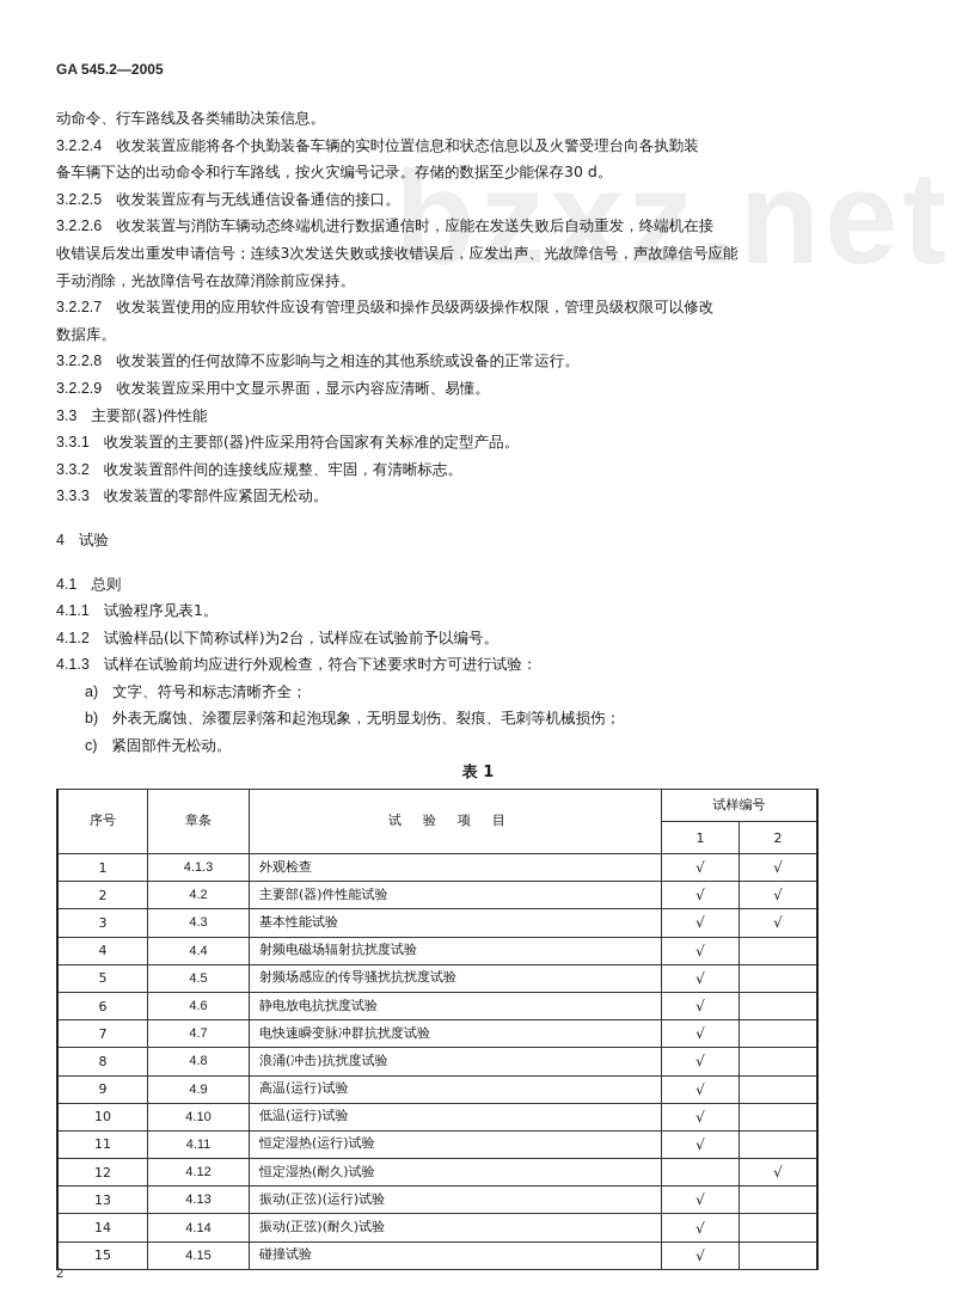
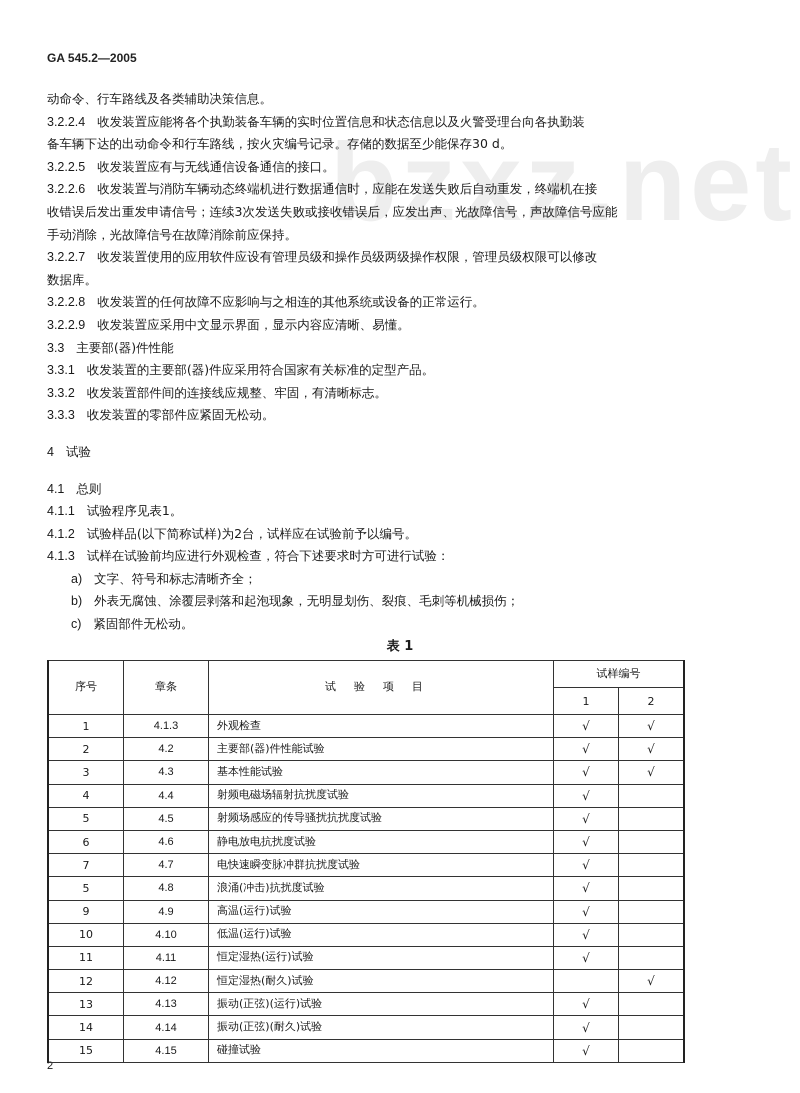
  GA 545.2—2005
  bzxz.net
  动命令、行车路线及各类辅助决策信息。
  3.2.2.4 收发装置应能将各个执勤装备车辆的实时位置信息和状态信息以及火警受理台向各执勤装
  备车辆下达的出动命令和行车路线，按火灾编号记录。存储的数据至少能保存30 d。
  3.2.2.5 收发装置应有与无线通信设备通信的接口。
  3.2.2.6 收发装置与消防车辆动态终端机进行数据通信时，应能在发送失败后自动重发，终端机在接
  收错误后发出重发申请信号；连续3次发送失败或接收错误后，应发出声、光故障信号，声故障信号应能
  手动消除，光故障信号在故障消除前应保持。
  3.2.2.7 收发装置使用的应用软件应设有管理员级和操作员级两级操作权限，管理员级权限可以修改
  数据库。
  3.2.2.8 收发装置的任何故障不应影响与之相连的其他系统或设备的正常运行。
  3.2.2.9 收发装置应采用中文显示界面，显示内容应清晰、易懂。
  3.3 主要部(器)件性能
  3.3.1 收发装置的主要部(器)件应采用符合国家有关标准的定型产品。
  3.3.2 收发装置部件间的连接线应规整、牢固，有清晰标志。
  3.3.3 收发装置的零部件应紧固无松动。
  4 试验
  4.1 总则
  4.1.1 试验程序见表1。
  4.1.2 试验样品(以下简称试样)为2台，试样应在试验前予以编号。
  4.1.3 试样在试验前均应进行外观检查，符合下述要求时方可进行试验：
  a) 文字、符号和标志清晰齐全；
  b) 外表无腐蚀、涂覆层剥落和起泡现象，无明显划伤、裂痕、毛刺等机械损伤；
  c) 紧固部件无松动。
  表 1
  序号	章条	试验项目	试样编号
  1	2
  1	4.1.3	外观检查	√	√
  2	4.2	主要部(器)件性能试验	√	√
  3	4.3	基本性能试验	√	√
  4	4.4	射频电磁场辐射抗扰度试验	√
  5	4.5	射频场感应的传导骚扰抗扰度试验	√
  6	4.6	静电放电抗扰度试验	√
  7	4.7	电快速瞬变脉冲群抗扰度试验	√
- 8	4.8	浪涌(冲击)抗扰度试验	√
+ 5	4.8	浪涌(冲击)抗扰度试验	√
  9	4.9	高温(运行)试验	√
  10	4.10	低温(运行)试验	√
  11	4.11	恒定湿热(运行)试验	√
  12	4.12	恒定湿热(耐久)试验		√
  13	4.13	振动(正弦)(运行)试验	√
  14	4.14	振动(正弦)(耐久)试验	√
  15	4.15	碰撞试验	√
  2
